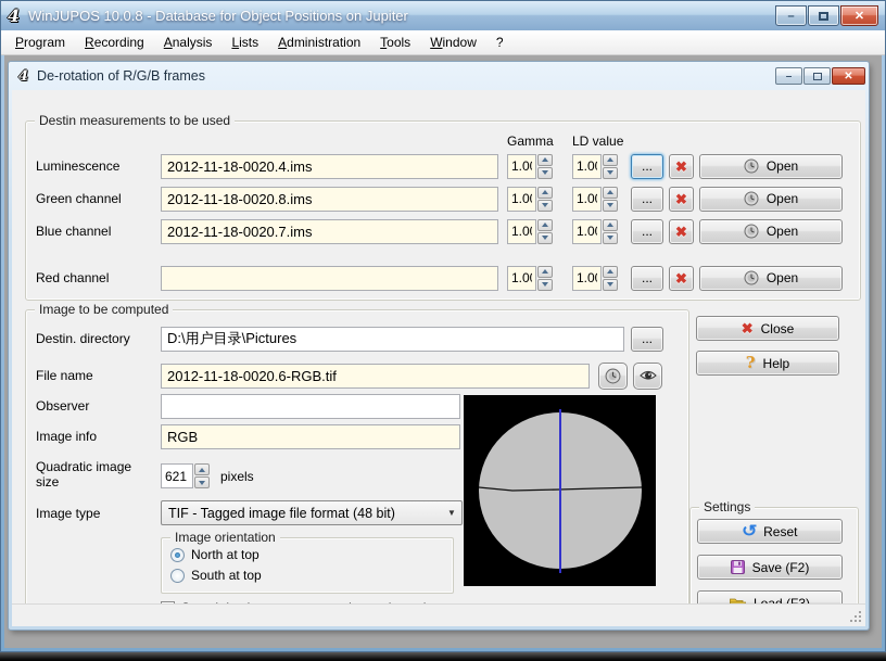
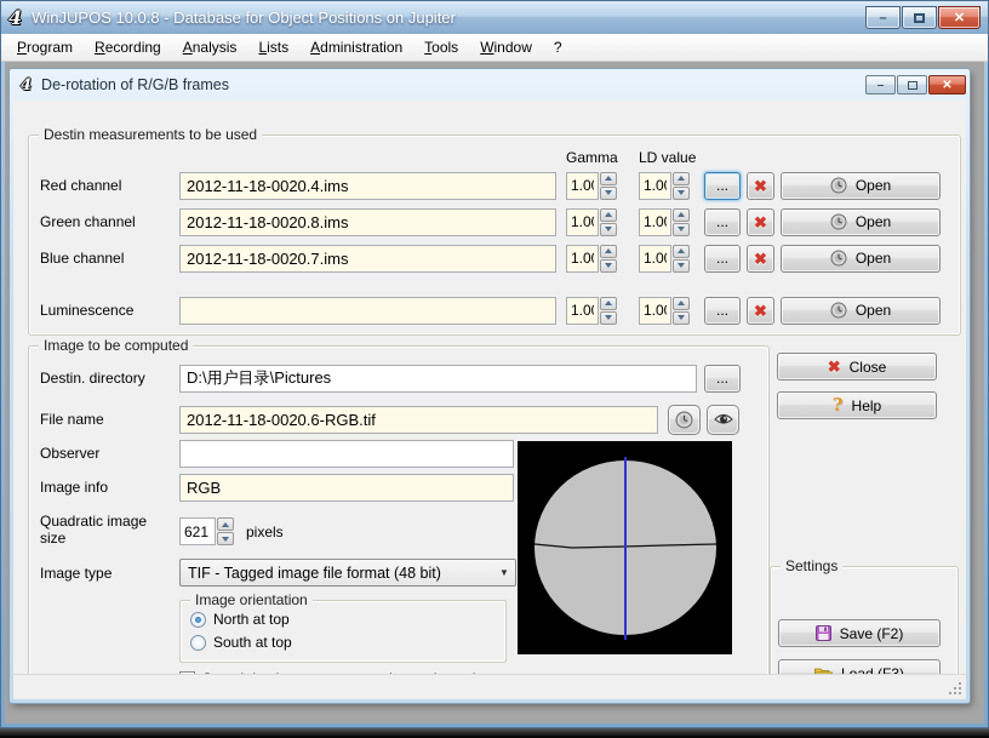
  4
  WinJUPOS 10.0.8 - Database for Object Positions on Jupiter
  –
  ✕
  Program
  Recording
  Analysis
  Lists
  Administration
  Tools
  Window
  ?
  4
  De-rotation of R/G/B frames
  –
  ✕
  Destin measurements to be used
  Gamma
  LD value
- Luminescence
+ Red channel
  2012-11-18-0020.4.ims
  1.0
  1.0
  ...
  ✖
  Open
  Green channel
  2012-11-18-0020.8.ims
  1.0
  1.0
  ...
  ✖
  Open
  Blue channel
  2012-11-18-0020.7.ims
  1.0
  1.0
  ...
  ✖
  Open
- Red channel
+ Luminescence
  1.0
  1.0
  ...
  ✖
  Open
  Image to be computed
  Destin. directory
  D:\用户目录\Pictures
  ...
  File name
  2012-11-18-0020.6-RGB.tif
  Observer
  Image info
  RGB
  Quadratic image size
  621
  pixels
  Image type
  TIF - Tagged image file format (48 bit)
  ▼
  Image orientation
  North at top
  South at top
  ✖
  Close
  ?
  Help
  Settings
- ↺
- Reset
  Save (F2)
